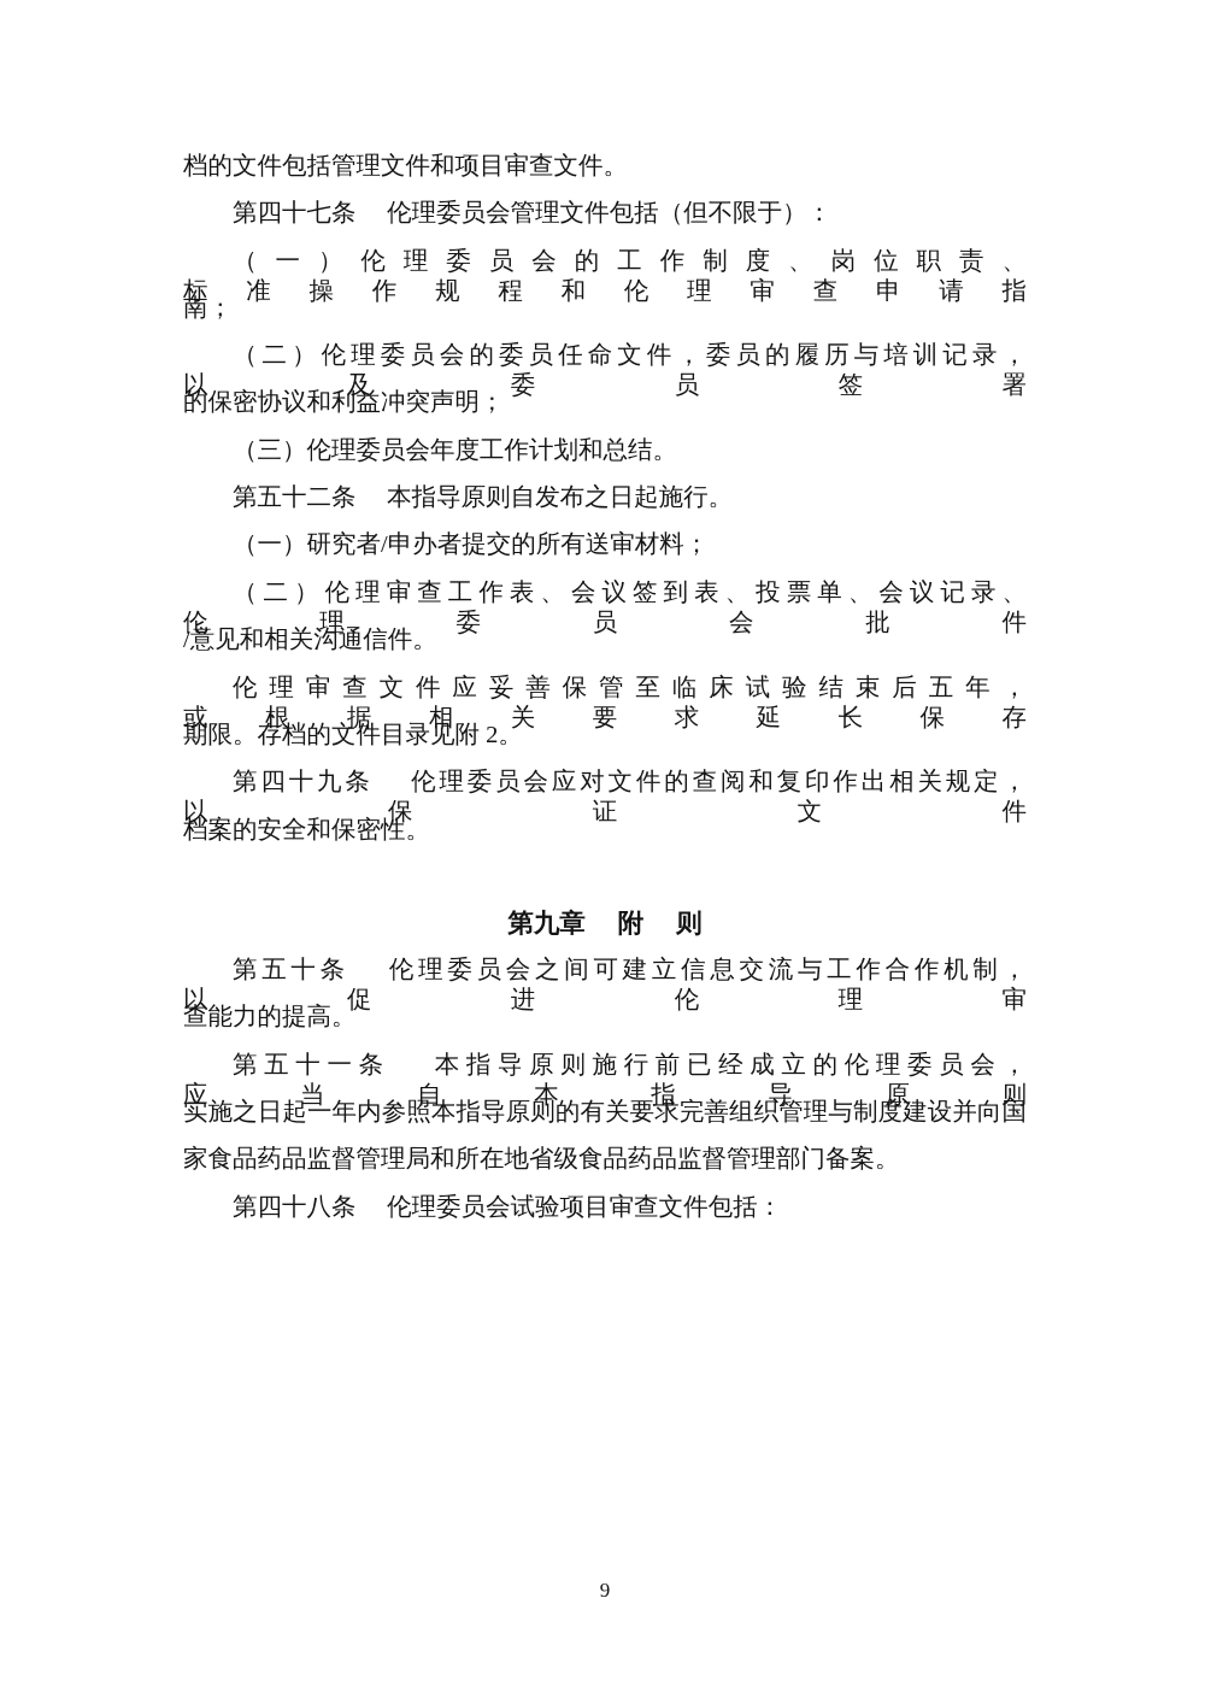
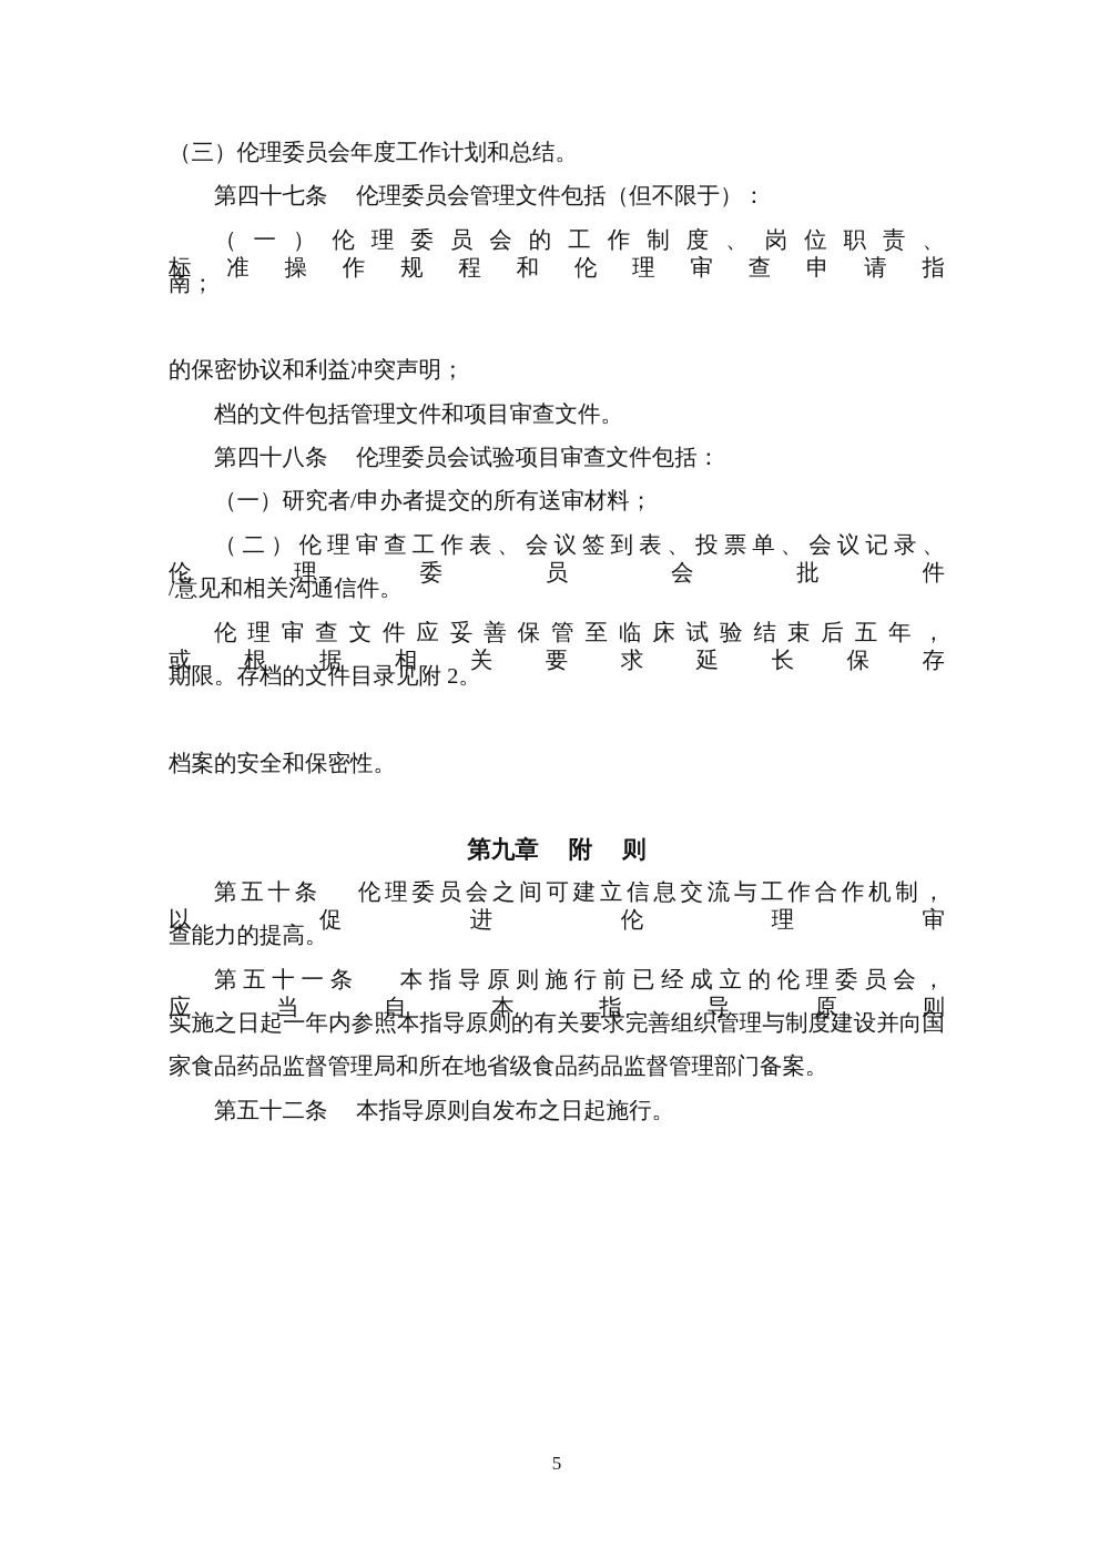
- 档的文件包括管理文件和项目审查文件。
+ （三）伦理委员会年度工作计划和总结。
  第四十七条 伦理委员会管理文件包括（但不限于）：
  （一）伦理委员会的工作制度、岗位职责、标准操作规程和伦理审查申请指
  南；
- （二）伦理委员会的委员任命文件，委员的履历与培训记录，以及委员签署
  的保密协议和利益冲突声明；
- （三）伦理委员会年度工作计划和总结。
+ 档的文件包括管理文件和项目审查文件。
- 第五十二条 本指导原则自发布之日起施行。
+ 第四十八条 伦理委员会试验项目审查文件包括：
  （一）研究者/申办者提交的所有送审材料；
  （二）伦理审查工作表、会议签到表、投票单、会议记录、伦理委员会批件
  /意见和相关沟通信件。
  伦理审查文件应妥善保管至临床试验结束后五年，或根据相关要求延长保存
  期限。存档的文件目录见附 2。
- 第四十九条 伦理委员会应对文件的查阅和复印作出相关规定，以保证文件
  档案的安全和保密性。
  第九章 附 则
  第五十条 伦理委员会之间可建立信息交流与工作合作机制，以促进伦理审
  查能力的提高。
  第五十一条 本指导原则施行前已经成立的伦理委员会，应当自本指导原则
  实施之日起一年内参照本指导原则的有关要求完善组织管理与制度建设并向国
  家食品药品监督管理局和所在地省级食品药品监督管理部门备案。
- 第四十八条 伦理委员会试验项目审查文件包括：
+ 第五十二条 本指导原则自发布之日起施行。
- 9
+ 5
